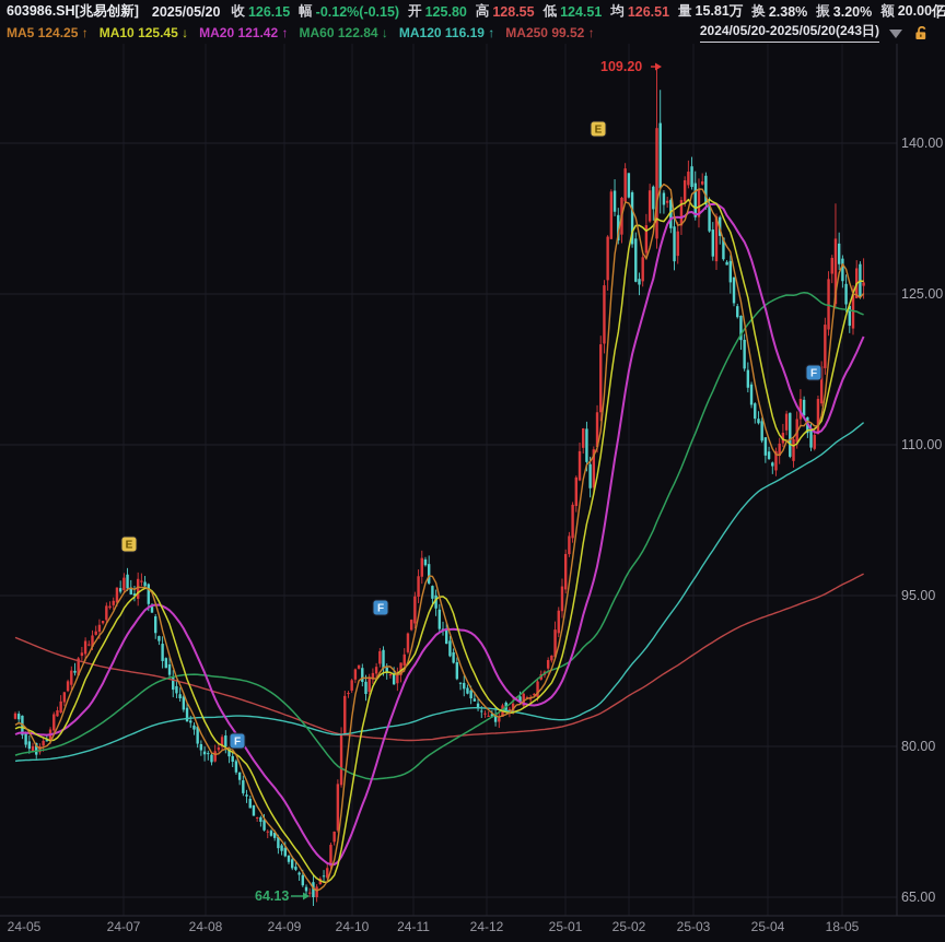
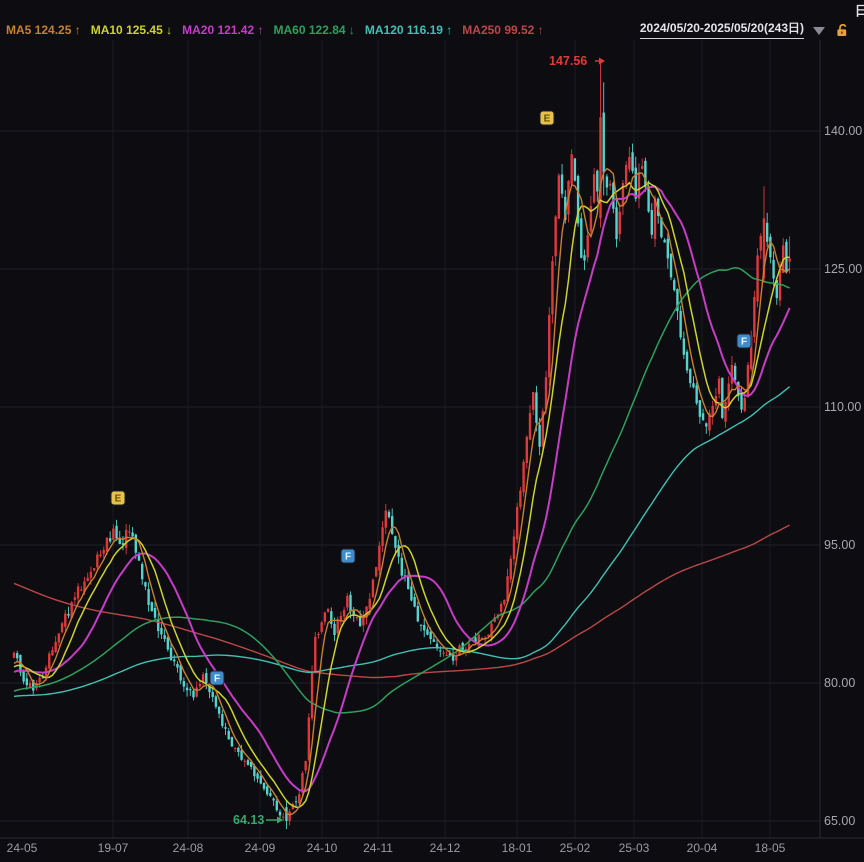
- 603986.SH[兆易创新]
- 2025/05/20
- 收
- 126.15
- 幅
- -0.12%(-0.15)
- 开
- 125.80
- 高
- 128.55
- 低
- 124.51
- 均
- 126.51
- 量
- 15.81万
- 换
- 2.38%
- 振
- 3.20%
- 额
- 20.00亿
  日
  MA5 124.25 ↑ MA10 125.45 ↓ MA20 121.42 ↑ MA60 122.84 ↓ MA120 116.19 ↑ MA250 99.52 ↑
  2024/05/20-2025/05/20(243日)
  140.00
  125.00
  110.00
  95.00
  80.00
  65.00
  24-05
- 24-07
+ 19-07
  24-08
  24-09
  24-10
  24-11
  24-12
- 25-01
+ 18-01
  25-02
  25-03
- 25-04
+ 20-04
  18-05
  E
  F
  F
  E
  F
- 109.20
+ 147.56
  64.13
